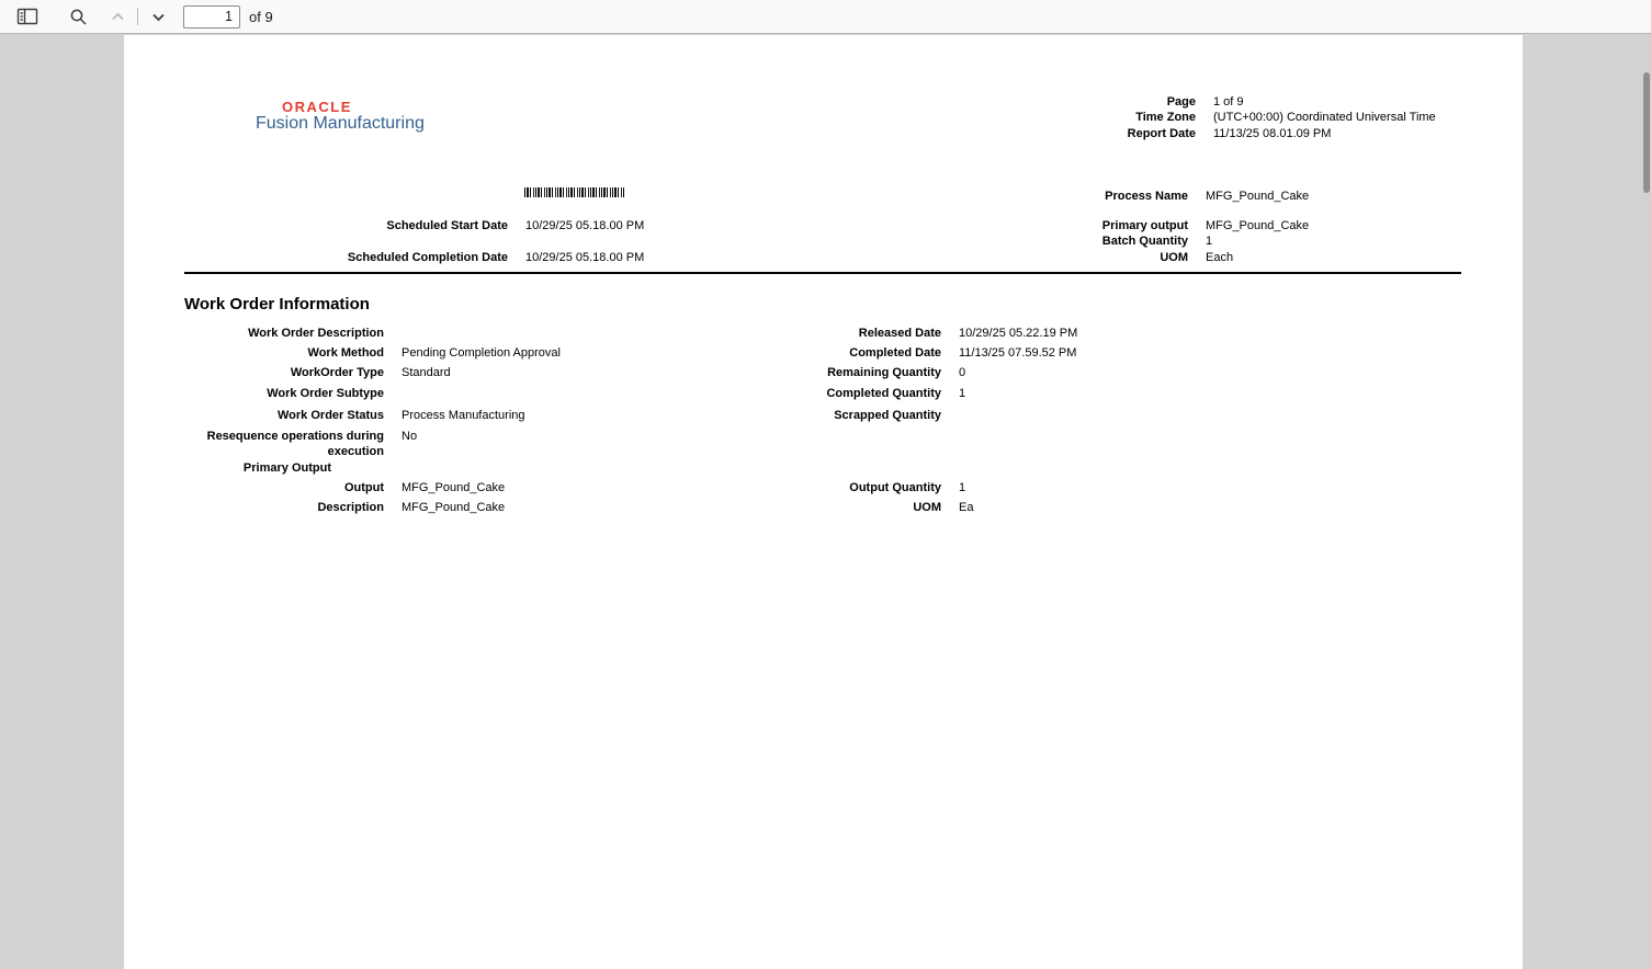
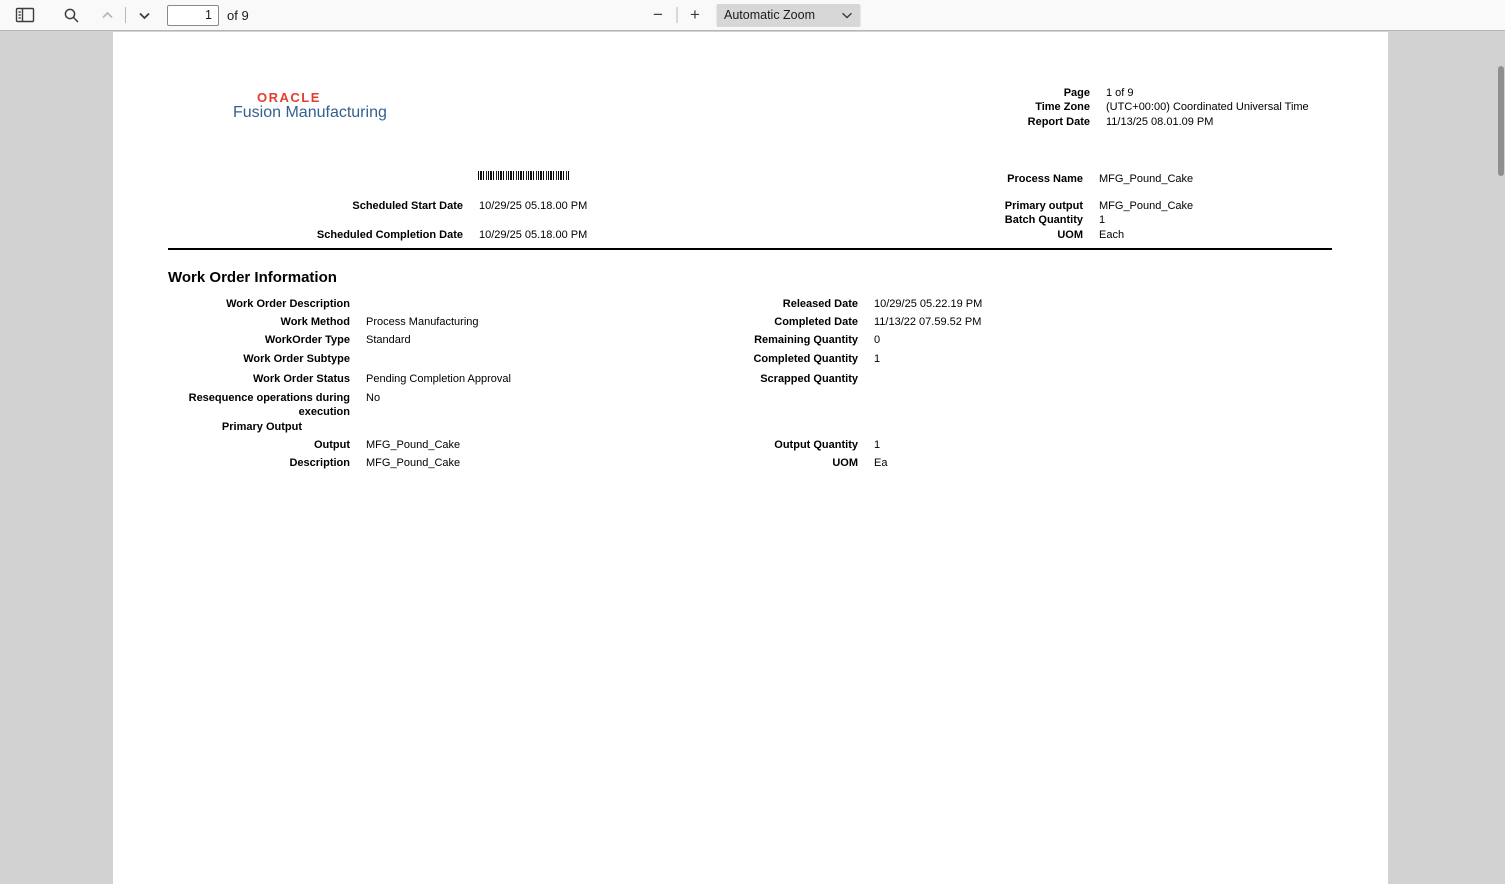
  1
  of 9
+ −
+ +
+ Automatic Zoom
  ORACLE
  Fusion Manufacturing
  Page
  1 of 9
  Time Zone
  (UTC+00:00) Coordinated Universal Time
  Report Date
  11/13/25 08.01.09 PM
  Scheduled Start Date
  10/29/25 05.18.00 PM
  Scheduled Completion Date
  10/29/25 05.18.00 PM
  Process Name
  MFG_Pound_Cake
  Primary output
  MFG_Pound_Cake
  Batch Quantity
  1
  UOM
  Each
  Work Order Information
  Work Order Description
  Work Method
- Pending Completion Approval
+ Process Manufacturing
  WorkOrder Type
  Standard
  Work Order Subtype
  Work Order Status
- Process Manufacturing
+ Pending Completion Approval
  Resequence operations during execution
  No
  Primary Output
  Output
  MFG_Pound_Cake
  Description
  MFG_Pound_Cake
  Released Date
  10/29/25 05.22.19 PM
  Completed Date
- 11/13/25 07.59.52 PM
+ 11/13/22 07.59.52 PM
  Remaining Quantity
  0
  Completed Quantity
  1
  Scrapped Quantity
  Output Quantity
  1
  UOM
  Ea
